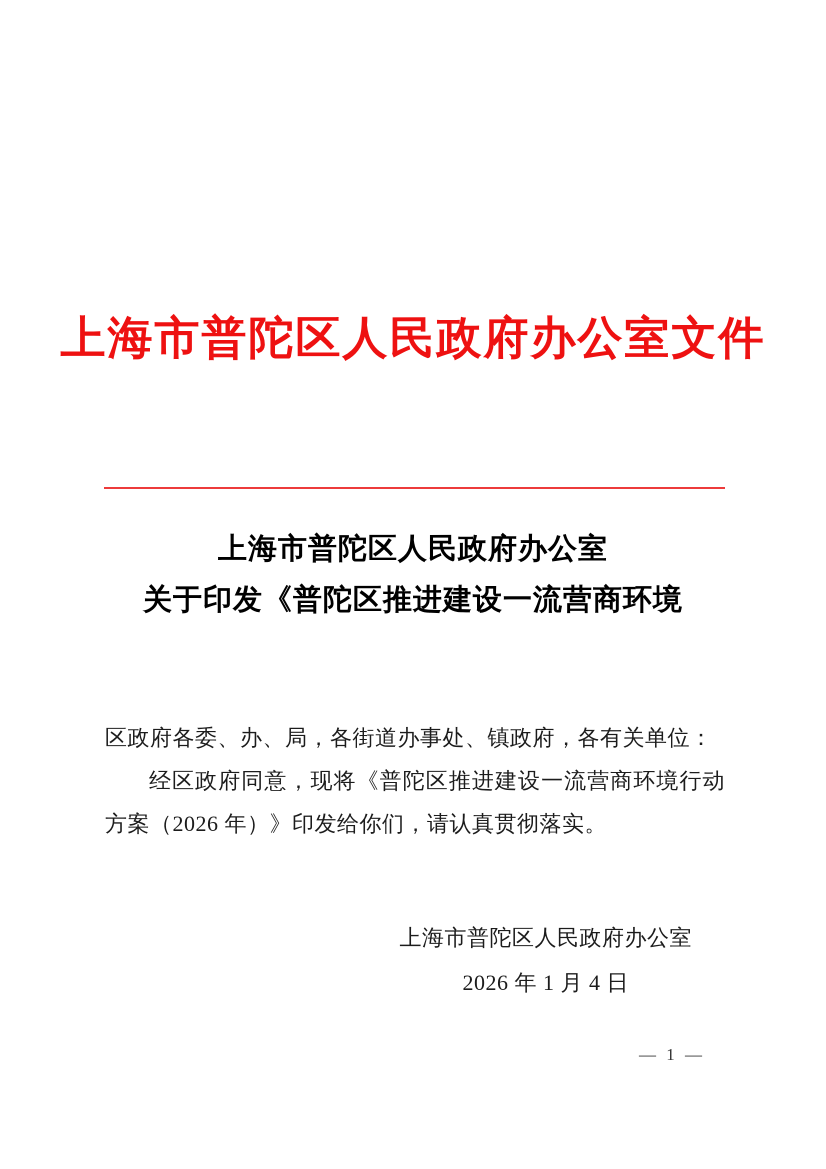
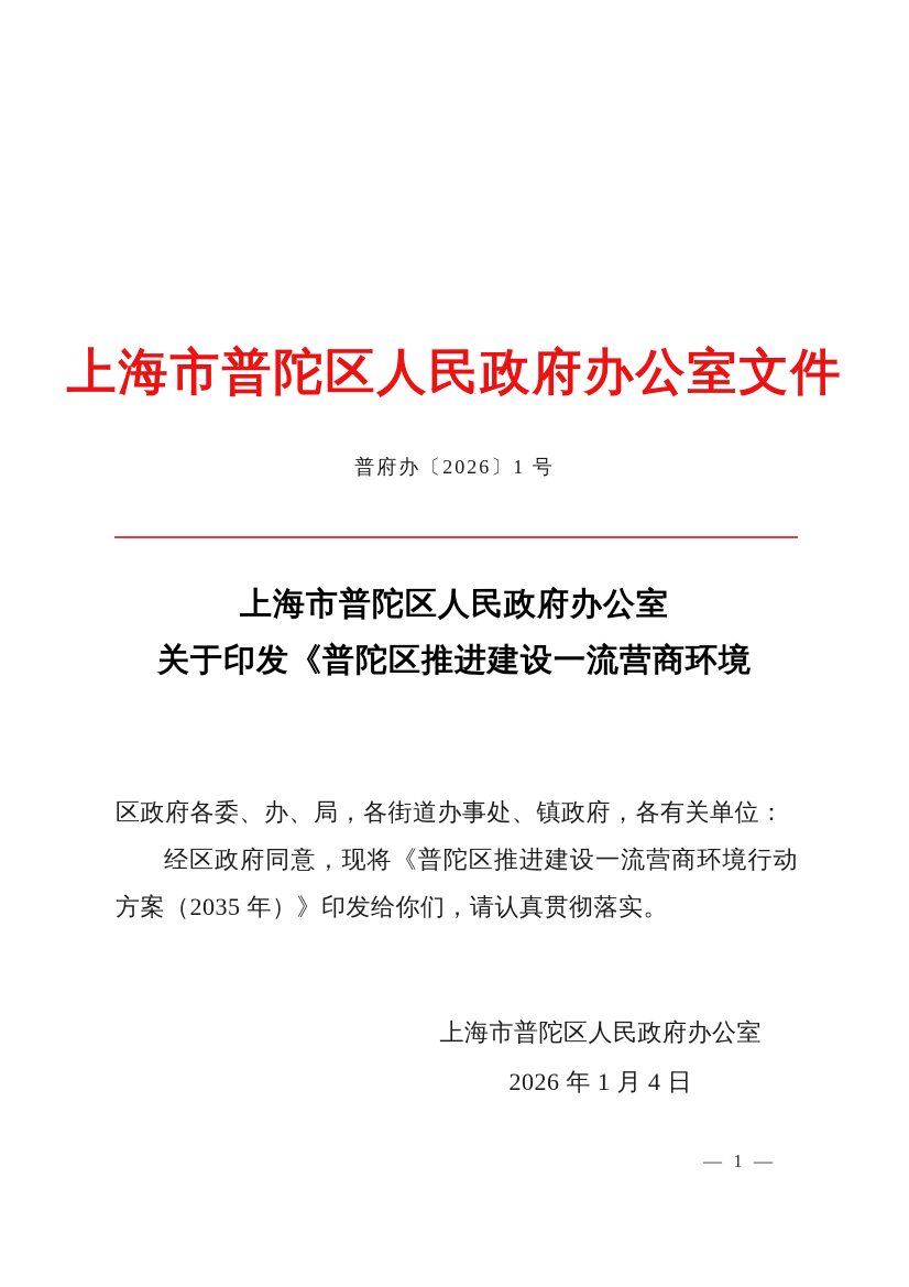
  上海市普陀区人民政府办公室文件
+ 普府办〔2026〕1 号
  上海市普陀区人民政府办公室
  关于印发《普陀区推进建设一流营商环境
  区政府各委、办、局，各街道办事处、镇政府，各有关单位：
- 经区政府同意，现将《普陀区推进建设一流营商环境行动方案（2026 年）》印发给你们，请认真贯彻落实。
+ 经区政府同意，现将《普陀区推进建设一流营商环境行动方案（2035 年）》印发给你们，请认真贯彻落实。
  上海市普陀区人民政府办公室
  2026 年 1 月 4 日
  — 1 —
